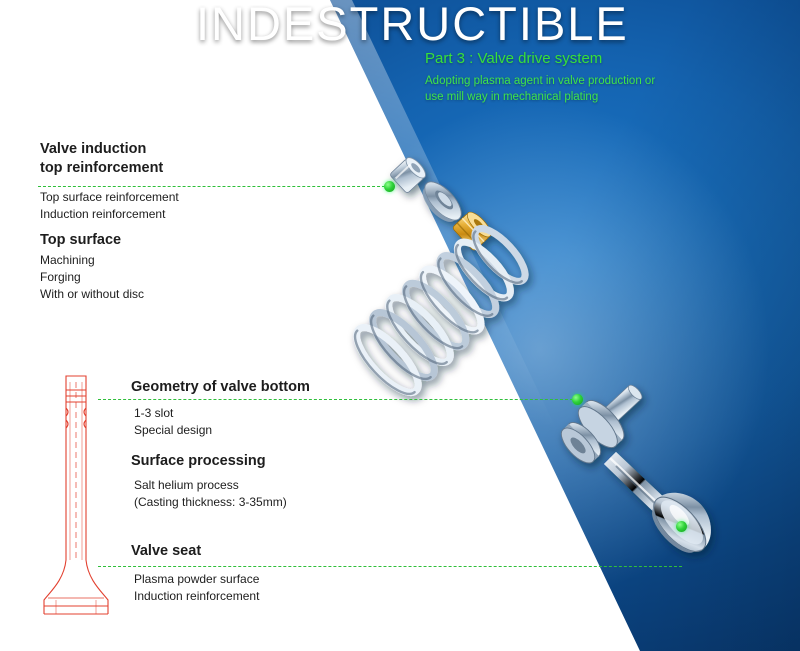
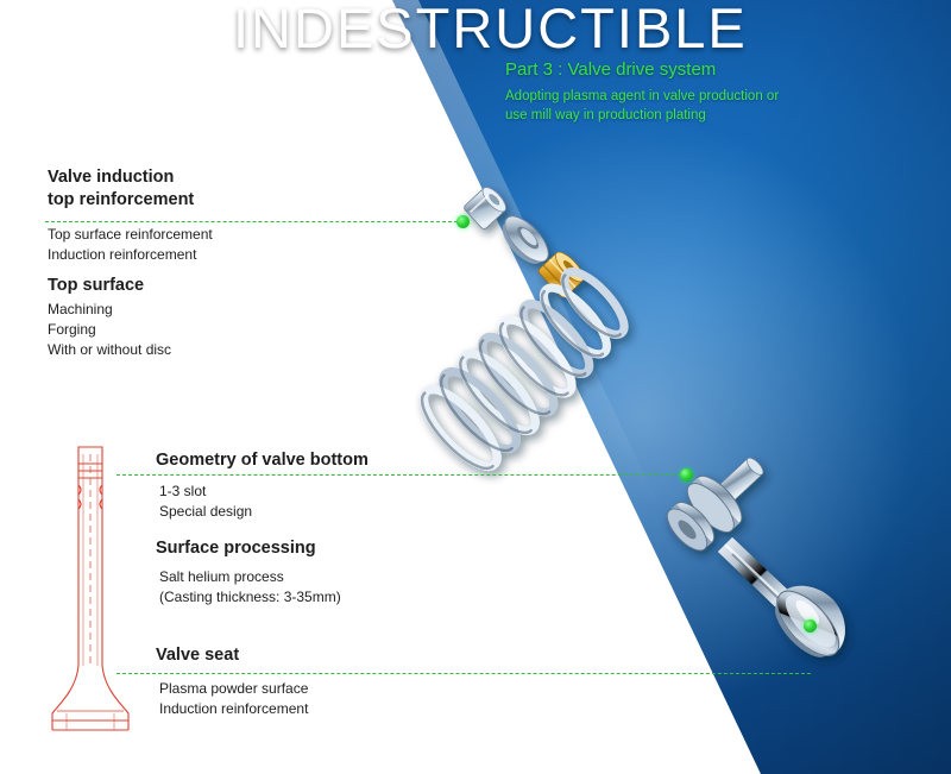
  INDESTRUCTIBLE
  Part 3 : Valve drive system
  Adopting plasma agent in valve production or
- use mill way in mechanical plating
+ use mill way in production plating
  Valve induction
  top reinforcement
  Top surface reinforcement
  Induction reinforcement
  Top surface
  Machining
  Forging
  With or without disc
  Geometry of valve bottom
  1-3 slot
  Special design
  Surface processing
  Salt helium process
  (Casting thickness: 3-35mm)
  Valve seat
  Plasma powder surface
  Induction reinforcement
